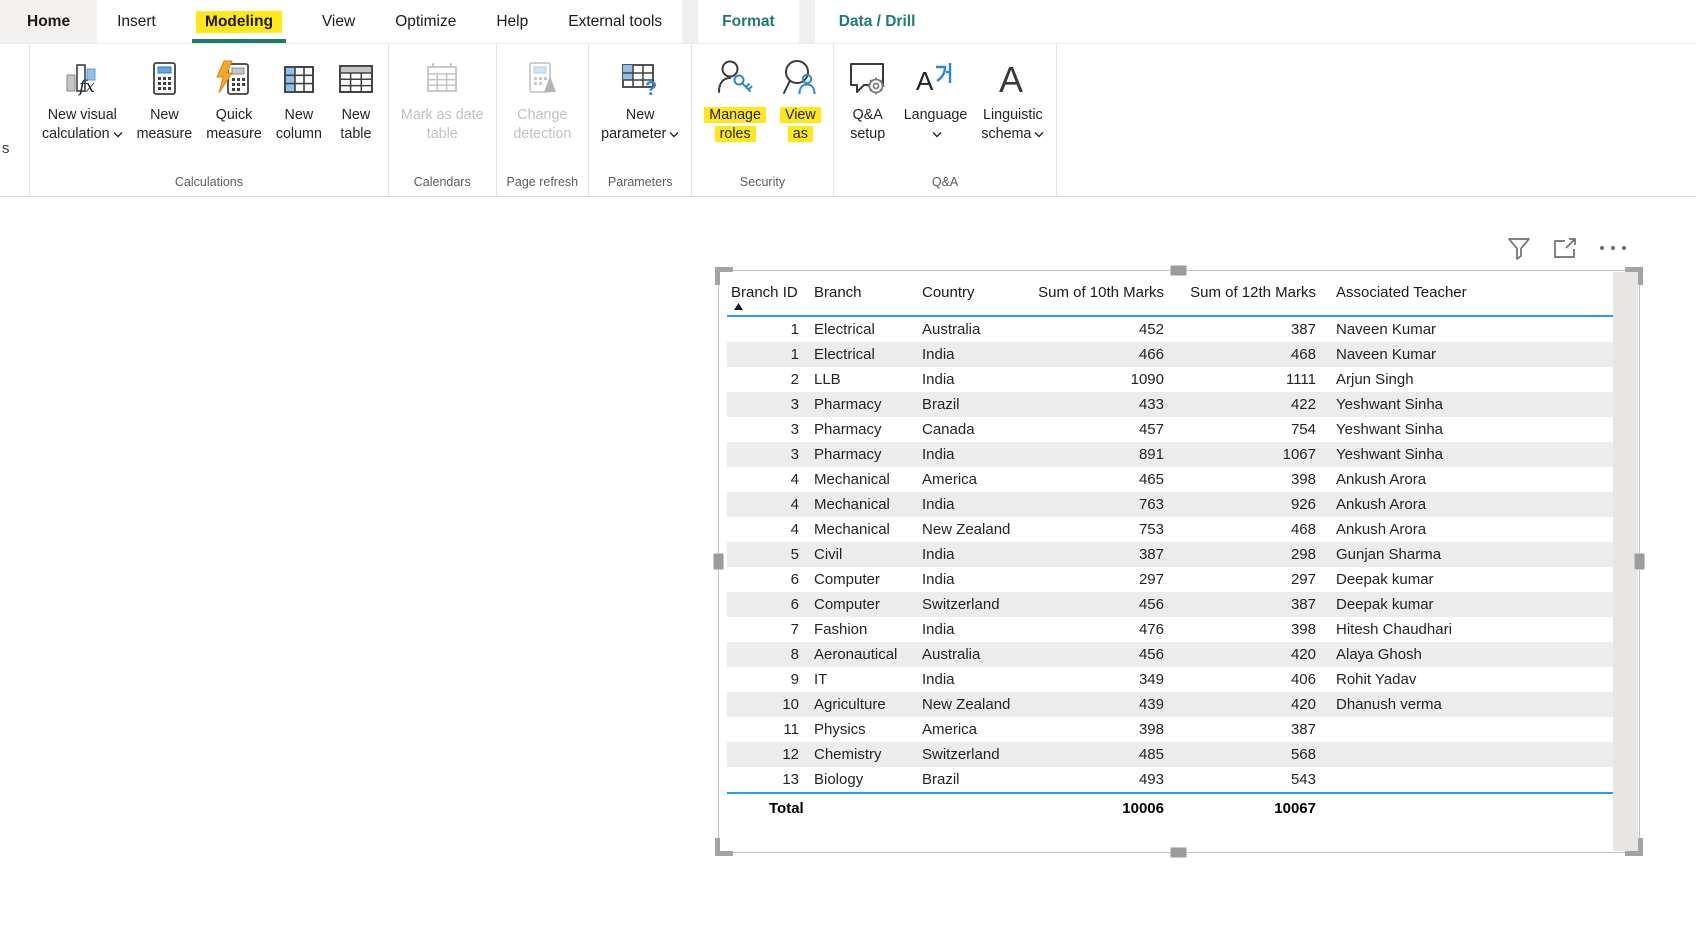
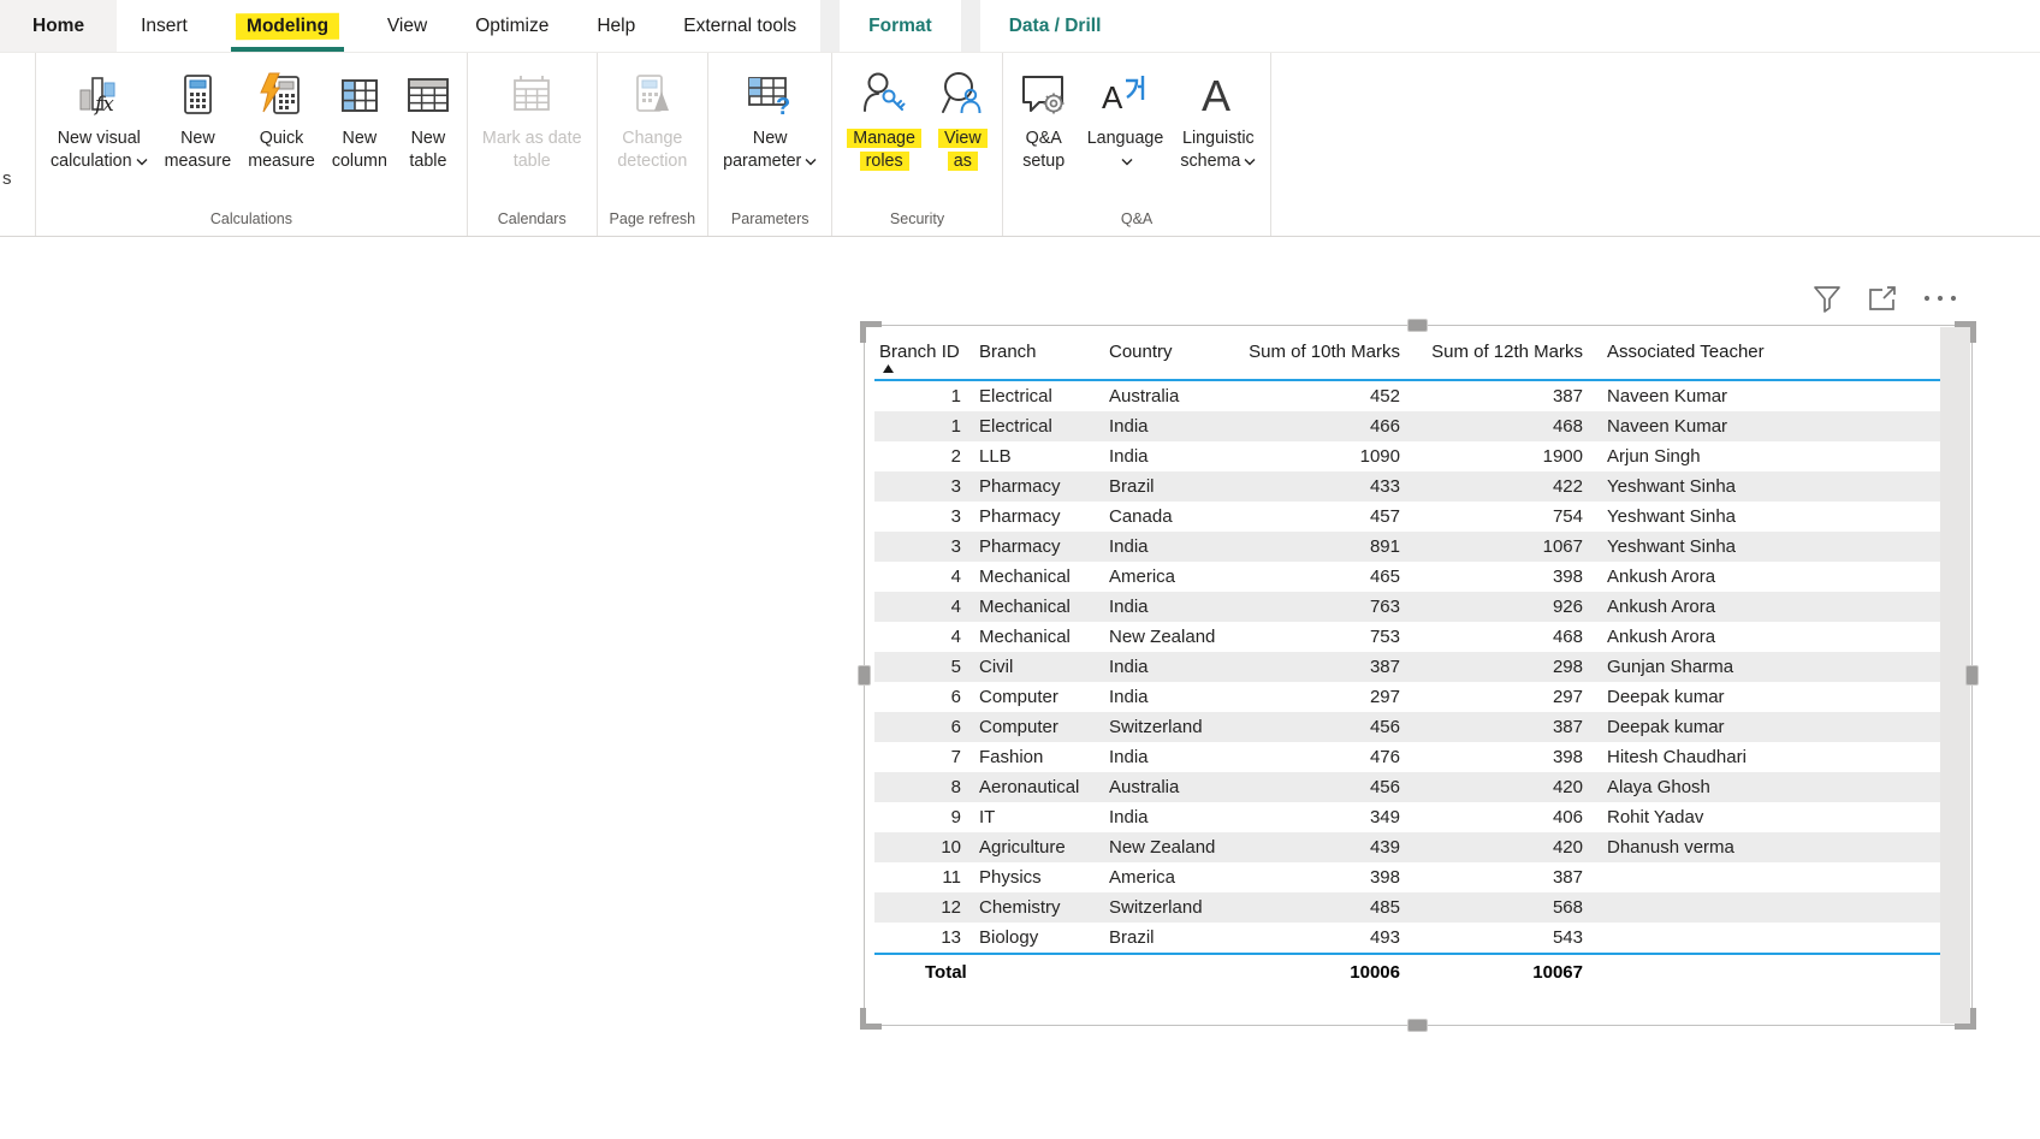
  Home
  Insert
  Modeling
  View
  Optimize
  Help
  External tools
  Format
  Data / Drill
  s
  fx
  New visual
  calculation
  New
  measure
  Quick
  measure
  New
  column
  New
  table
  Calculations
  Mark as date
  table
  Calendars
  Change
  detection
  Page refresh
  ?
  New
  parameter
  Parameters
  Manage
  roles
  View
  as
  Security
  Q&A
  setup
  A
  Language
  A
  Linguistic
  schema
  Q&A
  Branch ID
  Branch
  Country
  Sum of 10th Marks
  Sum of 12th Marks
  Associated Teacher
  1
  Electrical
  Australia
  452
  387
  Naveen Kumar
  1
  Electrical
  India
  466
  468
  Naveen Kumar
  2
  LLB
  India
  1090
- 1111
+ 1900
  Arjun Singh
  3
  Pharmacy
  Brazil
  433
  422
  Yeshwant Sinha
  3
  Pharmacy
  Canada
  457
  754
  Yeshwant Sinha
  3
  Pharmacy
  India
  891
  1067
  Yeshwant Sinha
  4
  Mechanical
  America
  465
  398
  Ankush Arora
  4
  Mechanical
  India
  763
  926
  Ankush Arora
  4
  Mechanical
  New Zealand
  753
  468
  Ankush Arora
  5
  Civil
  India
  387
  298
  Gunjan Sharma
  6
  Computer
  India
  297
  297
  Deepak kumar
  6
  Computer
  Switzerland
  456
  387
  Deepak kumar
  7
  Fashion
  India
  476
  398
  Hitesh Chaudhari
  8
  Aeronautical
  Australia
  456
  420
  Alaya Ghosh
  9
  IT
  India
  349
  406
  Rohit Yadav
  10
  Agriculture
  New Zealand
  439
  420
  Dhanush verma
  11
  Physics
  America
  398
  387
  12
  Chemistry
  Switzerland
  485
  568
  13
  Biology
  Brazil
  493
  543
  Total
  10006
  10067
